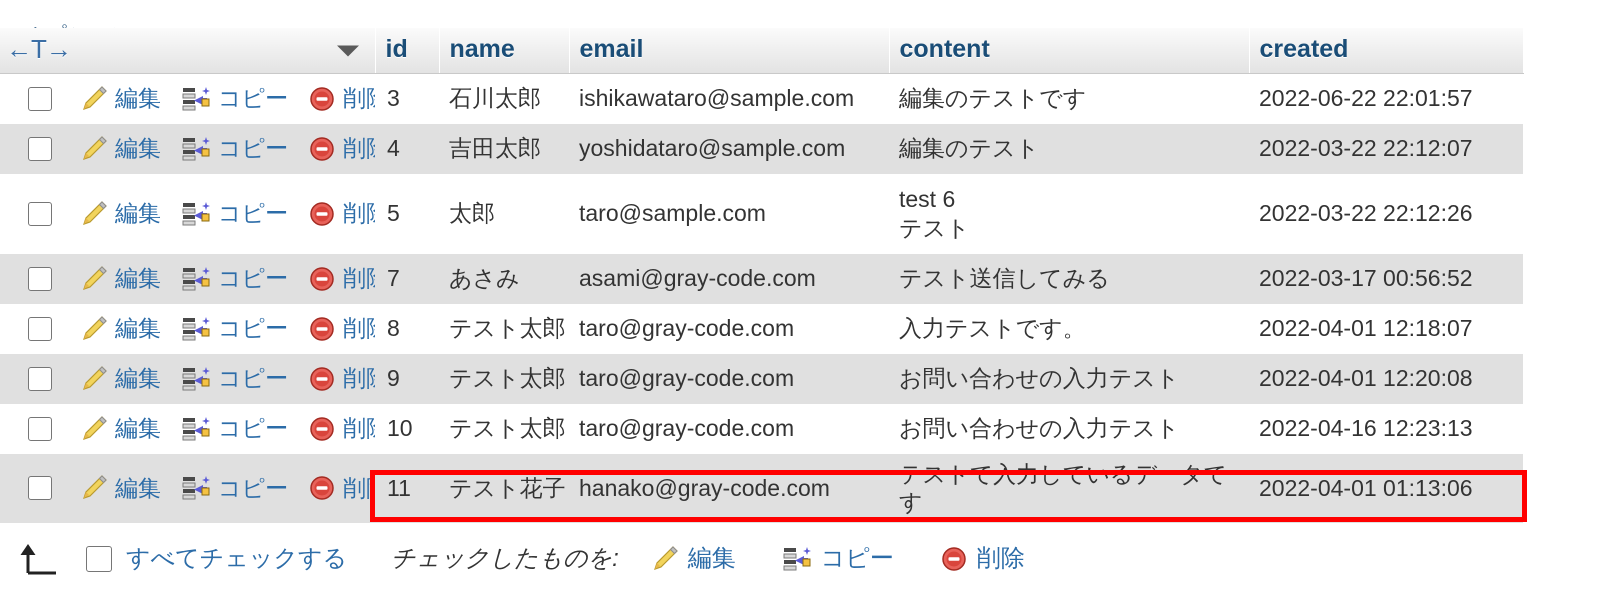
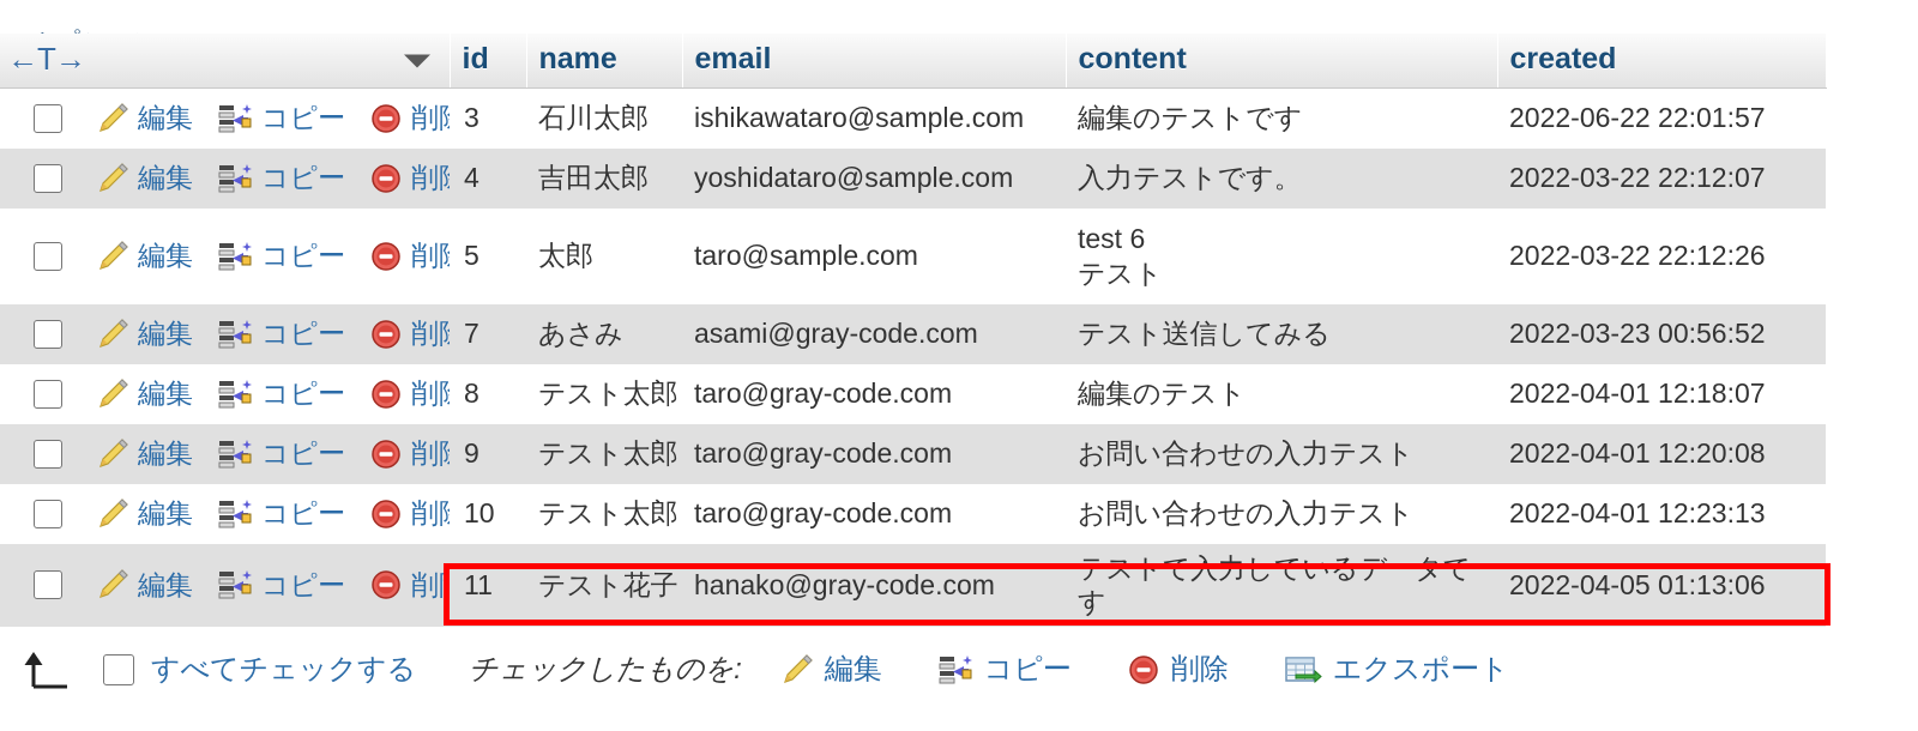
  ←T→	id	name	email	content	created
  編集 コピー 削	3	石川太郎	ishikawataro@sample.com	編集のテストです	2022-06-22 22:01:57
- 編集 コピー 削	4	吉田太郎	yoshidataro@sample.com	編集のテスト	2022-03-22 22:12:07
+ 編集 コピー 削	4	吉田太郎	yoshidataro@sample.com	入力テストです。	2022-03-22 22:12:07
  編集 コピー 削	5	太郎	taro@sample.com	test 6テスト	2022-03-22 22:12:26
- 編集 コピー 削	7	あさみ	asami@gray-code.com	テスト送信してみる	2022-03-17 00:56:52
+ 編集 コピー 削	7	あさみ	asami@gray-code.com	テスト送信してみる	2022-03-23 00:56:52
- 編集 コピー 削	8	テスト太郎	taro@gray-code.com	入力テストです。	2022-04-01 12:18:07
+ 編集 コピー 削	8	テスト太郎	taro@gray-code.com	編集のテスト	2022-04-01 12:18:07
  編集 コピー 削	9	テスト太郎	taro@gray-code.com	お問い合わせの入力テスト	2022-04-01 12:20:08
- 編集 コピー 削	10	テスト太郎	taro@gray-code.com	お問い合わせの入力テスト	2022-04-16 12:23:13
+ 編集 コピー 削	10	テスト太郎	taro@gray-code.com	お問い合わせの入力テスト	2022-04-01 12:23:13
- 編集 コピー 削	11	テスト花子	hanako@gray-code.com	テストで入力しているデータです	2022-04-01 01:13:06
+ 編集 コピー 削	11	テスト花子	hanako@gray-code.com	テストで入力しているデータです	2022-04-05 01:13:06
  すべてチェックする
  チェックしたものを:
  編集
  コピー
  削除
+ エクスポート
